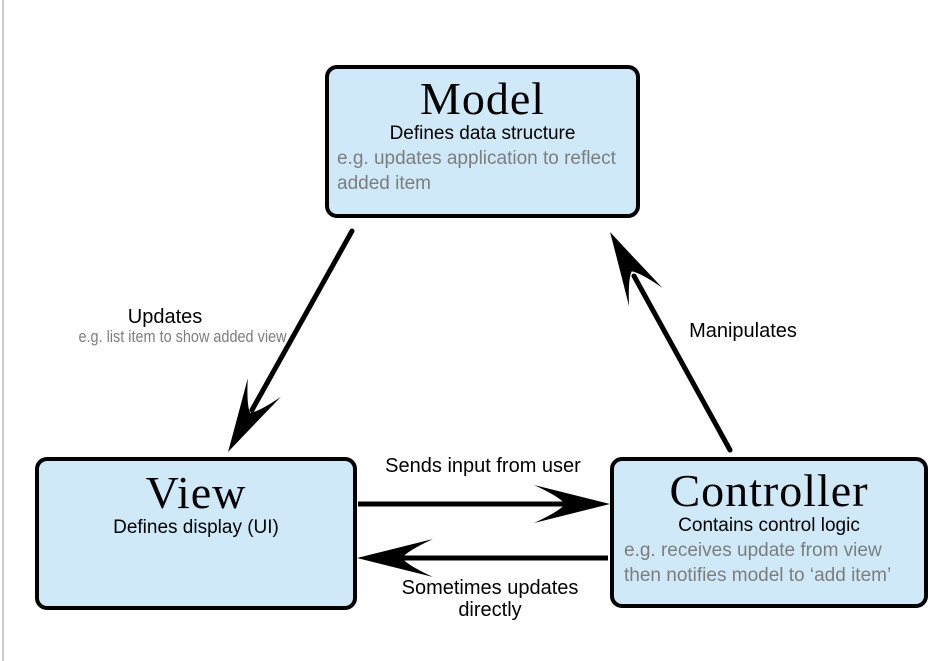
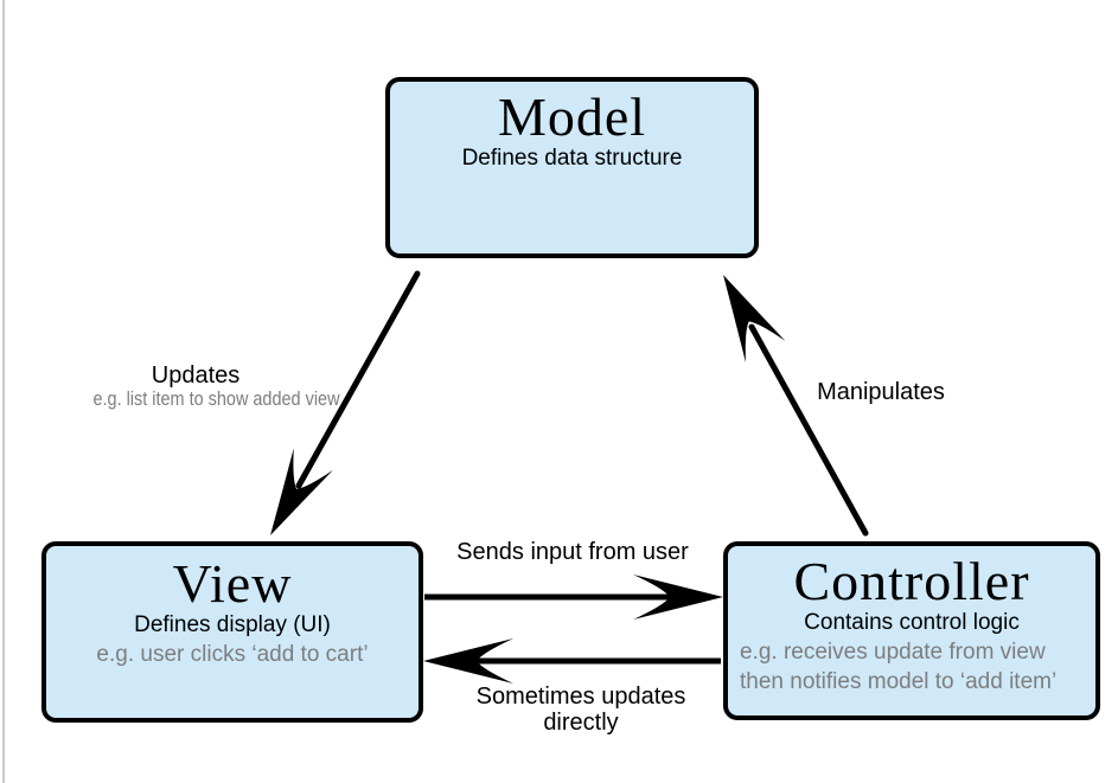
  Model
  Defines data structure
- e.g. updates application to reflect
- added item
  View
  Defines display (UI)
+ e.g. user clicks ‘add to cart’
  Controller
  Contains control logic
  e.g. receives update from view
  then notifies model to ‘add item’
  Updates
  e.g. list item to show added view
  Manipulates
  Sends input from user
  Sometimes updates directly
